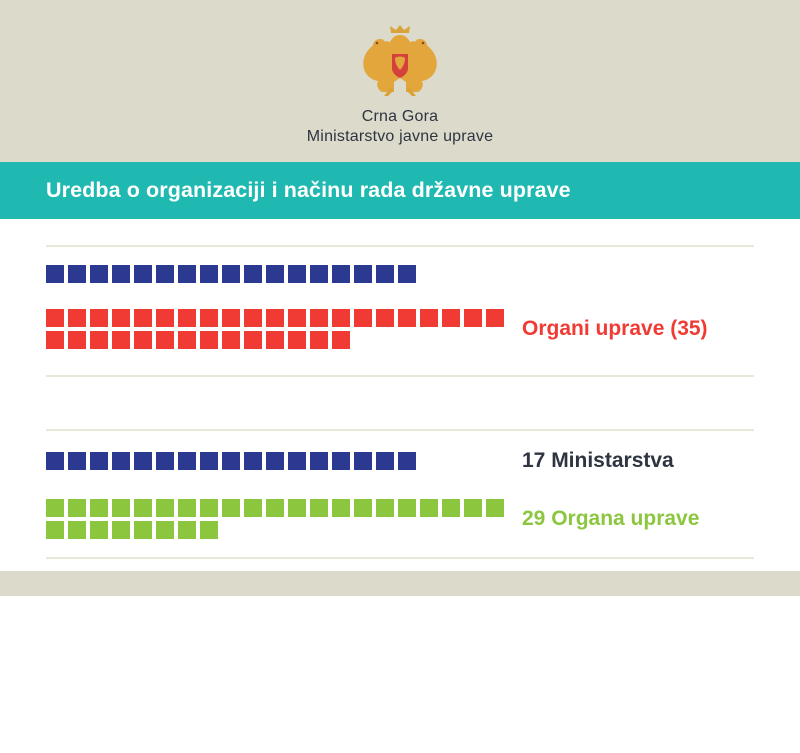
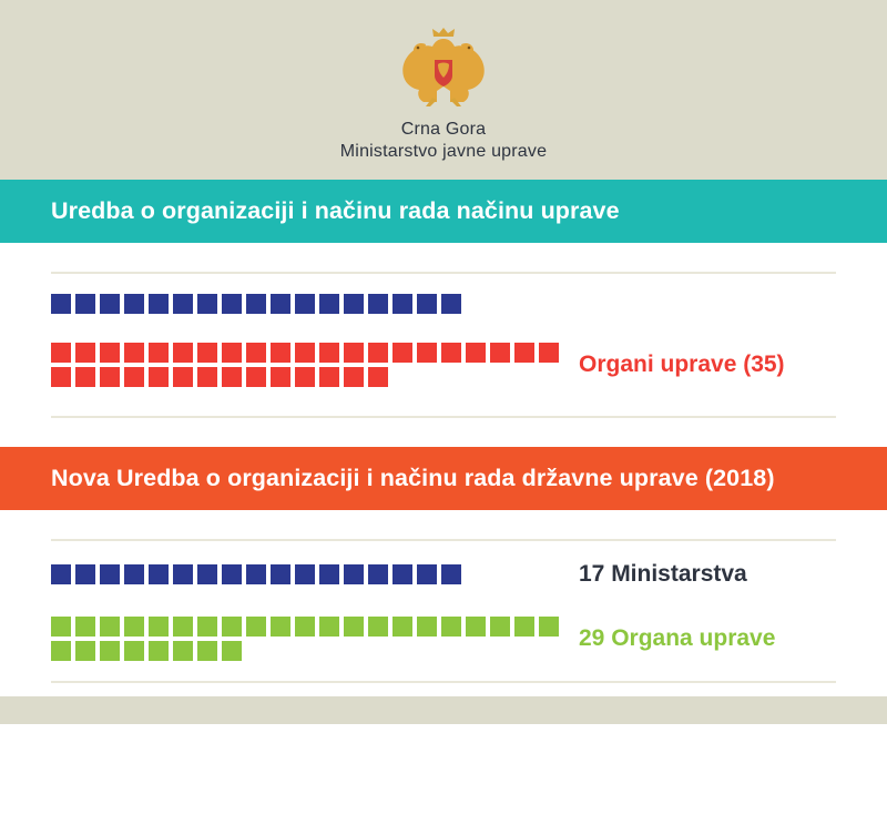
  Crna Gora
  Ministarstvo javne uprave
- Uredba o organizaciji i načinu rada državne uprave
+ Uredba o organizaciji i načinu rada načinu uprave
  Organi uprave (35)
+ Nova Uredba o organizaciji i načinu rada državne uprave (2018)
  17 Ministarstva
  29 Organa uprave
